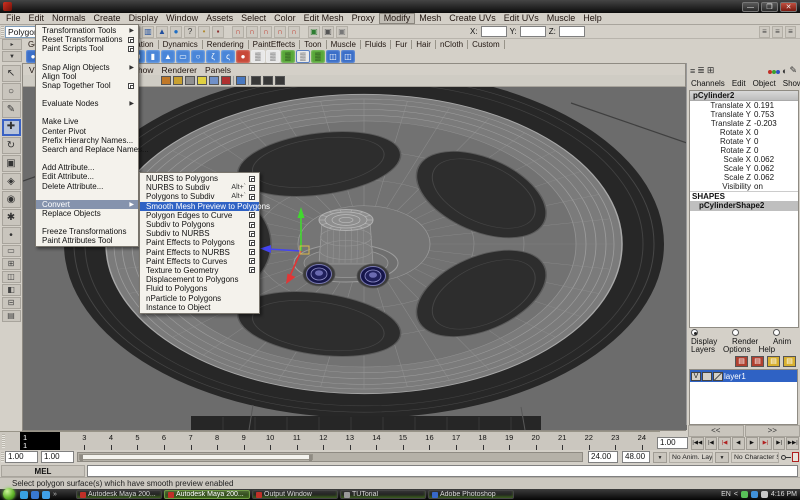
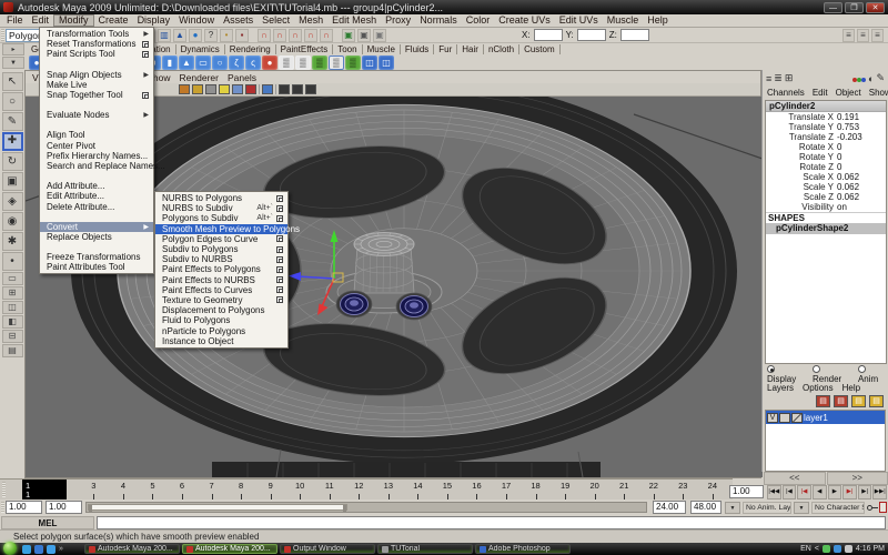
+ Autodesk Maya 2009 Unlimited: D:\Downloaded files\EXIT\TUTorial4.mb --- group4|pCylinder2...
  File
  Edit
- Normals
+ Modify
  Create
  Display
  Window
  Assets
  Select
- Color
+ Mesh
  Edit Mesh
  Proxy
- Modify
+ Normals
- Mesh
+ Color
  Create UVs
  Edit UVs
  Muscle
  Help
  Polygo
  ▥
  ▲
  ●
  ?
  •
  ▪
  ∩
  ∩
  ∩
  ∩
  ∩
  ▣
  ▣
  ▣
  X:
  Y:
  Z:
  ≡
  ≡
  ≡
  Dynamics
  Rendering
  PaintEffects
  Toon
  Muscle
  Fluids
  Fur
  Hair
  nCloth
  Custom
  ●
  ▮
  ▲
  ▭
  ○
  ζ
  ς
  ●
  ▒
  ▒
  ▒
  ▒
  ▒
  ◫
  ◫
  ↖
  ○
  ✎
  ✚
  ↻
  ▣
  ◈
  ◉
  ✱
  •
  ▭
  ⊞
  ◫
  ◧
  ⊟
  ▤
  how
  Renderer
  Panels
  ≡
  ≣
  ⊞
  ◐
  ✎
  Channels
  Edit
  Object
  Sho
  pCylinder2
  Translate X
  0.191
  Translate Y
  0.753
  Translate Z
  -0.203
  Rotate X
  0
  Rotate Y
  0
  Rotate Z
  0
  Scale X
  0.062
  Scale Y
  0.062
  Scale Z
  0.062
  Visibility
  on
  SHAPES
  pCylinderShape2
  Display
  Render
  Anim
  Layers
  Options
  Help
  layer1
  <<
  >>
  3
  4
  5
  6
  7
  8
  9
  10
  11
  12
  13
  14
  15
  16
  17
  18
  19
  20
  21
  22
  23
  24
  1
  1
  1.00
  1.00
  1.00
  24.00
  48.00
  MEL
  Select polygon surface(s) which have smooth preview enabled
  Transformation Tools
  Reset Transformations
  Paint Scripts Tool
  Snap Align Objects
- Align Tool
+ Make Live
  Snap Together Tool
  Evaluate Nodes
- Make Live
+ Align Tool
  Center Pivot
  Prefix Hierarchy Names...
  Search and Replace Names...
  Add Attribute...
  Edit Attribute...
  Delete Attribute...
  Convert
  Replace Objects
  Freeze Transformations
  Paint Attributes Tool
  NURBS to Polygons
  NURBS to Subdiv
  Polygons to Subdiv
  Smooth Mesh Preview to Polygons
  Polygon Edges to Curve
  Subdiv to Polygons
  Subdiv to NURBS
  Paint Effects to Polygons
  Paint Effects to NURBS
  Paint Effects to Curves
  Texture to Geometry
  Displacement to Polygons
  Fluid to Polygons
  nParticle to Polygons
  Instance to Object
